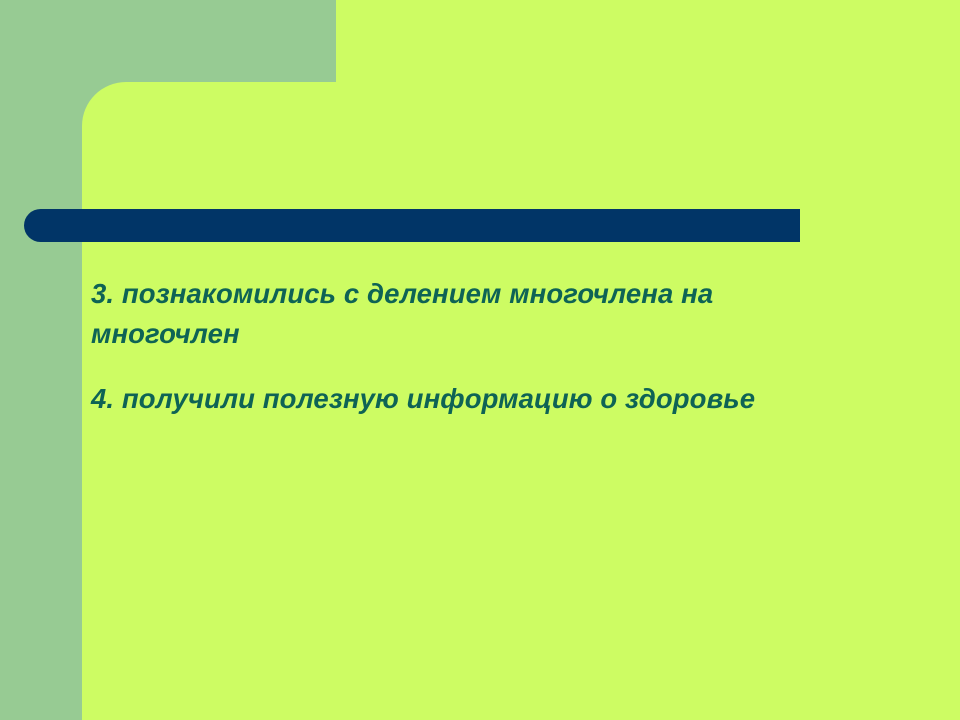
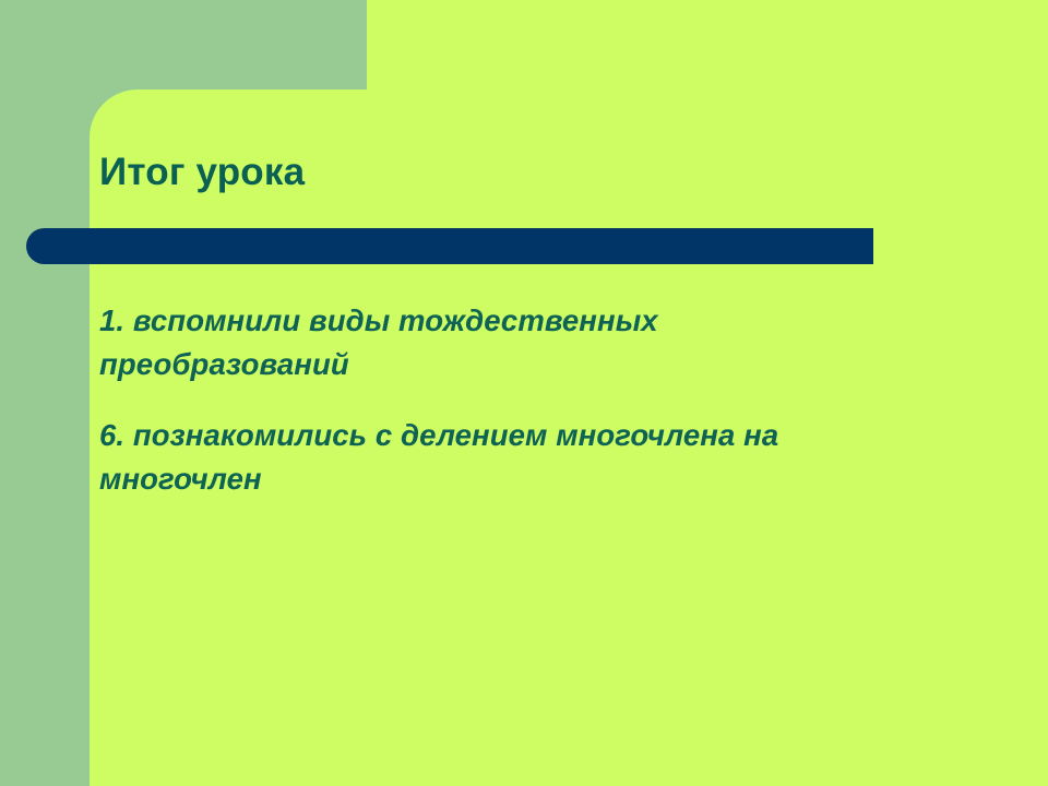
+ Итог урока
+ 1. вспомнили виды тождественных преобразований
- 3. познакомились с делением многочлена на многочлен
+ 6. познакомились с делением многочлена на многочлен
- 4. получили полезную информацию о здоровье
